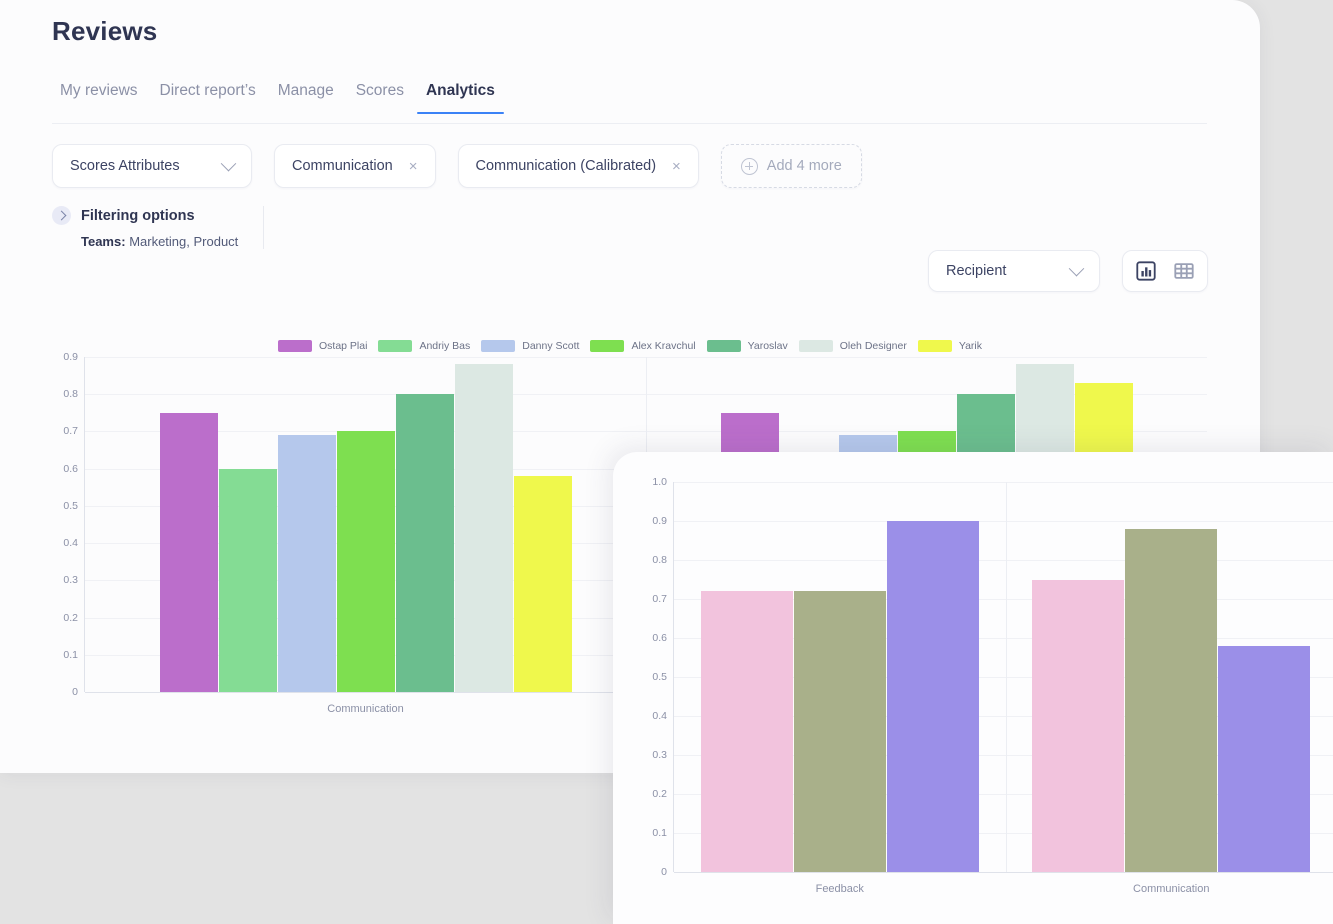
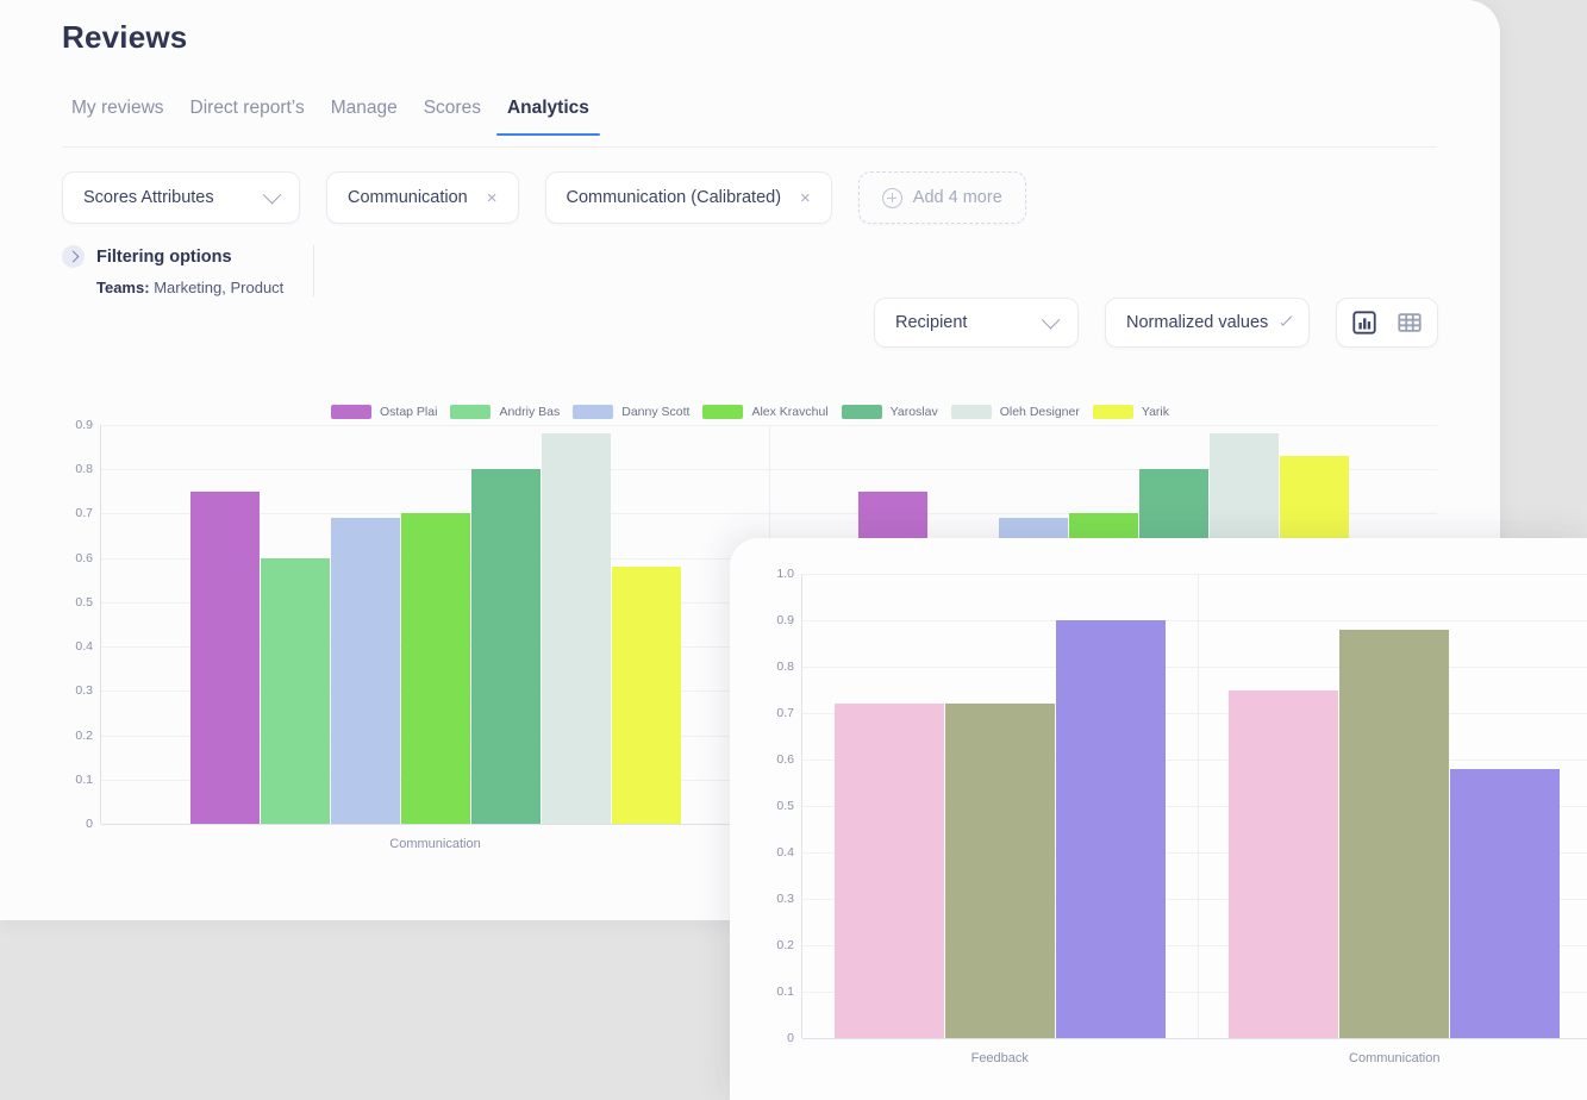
  Reviews
  My reviews
  Direct report’s
  Manage
  Scores
  Analytics
  Scores Attributes
  Communication
  ×
  Communication (Calibrated)
  ×
  Add 4 more
  Filtering options
  Teams: Marketing, Product
  Recipient
+ Normalized values
  Ostap Plai
  Andriy Bas
  Danny Scott
  Alex Kravchul
  Yaroslav
  Oleh Designer
  Yarik
  0
  0.1
  0.2
  0.3
  0.4
  0.5
  0.6
  0.7
  0.8
  0.9
  Communication
  0
  0.1
  0.2
  0.3
  0.4
  0.5
  0.6
  0.7
  0.8
  0.9
  1.0
  Feedback
  Communication
